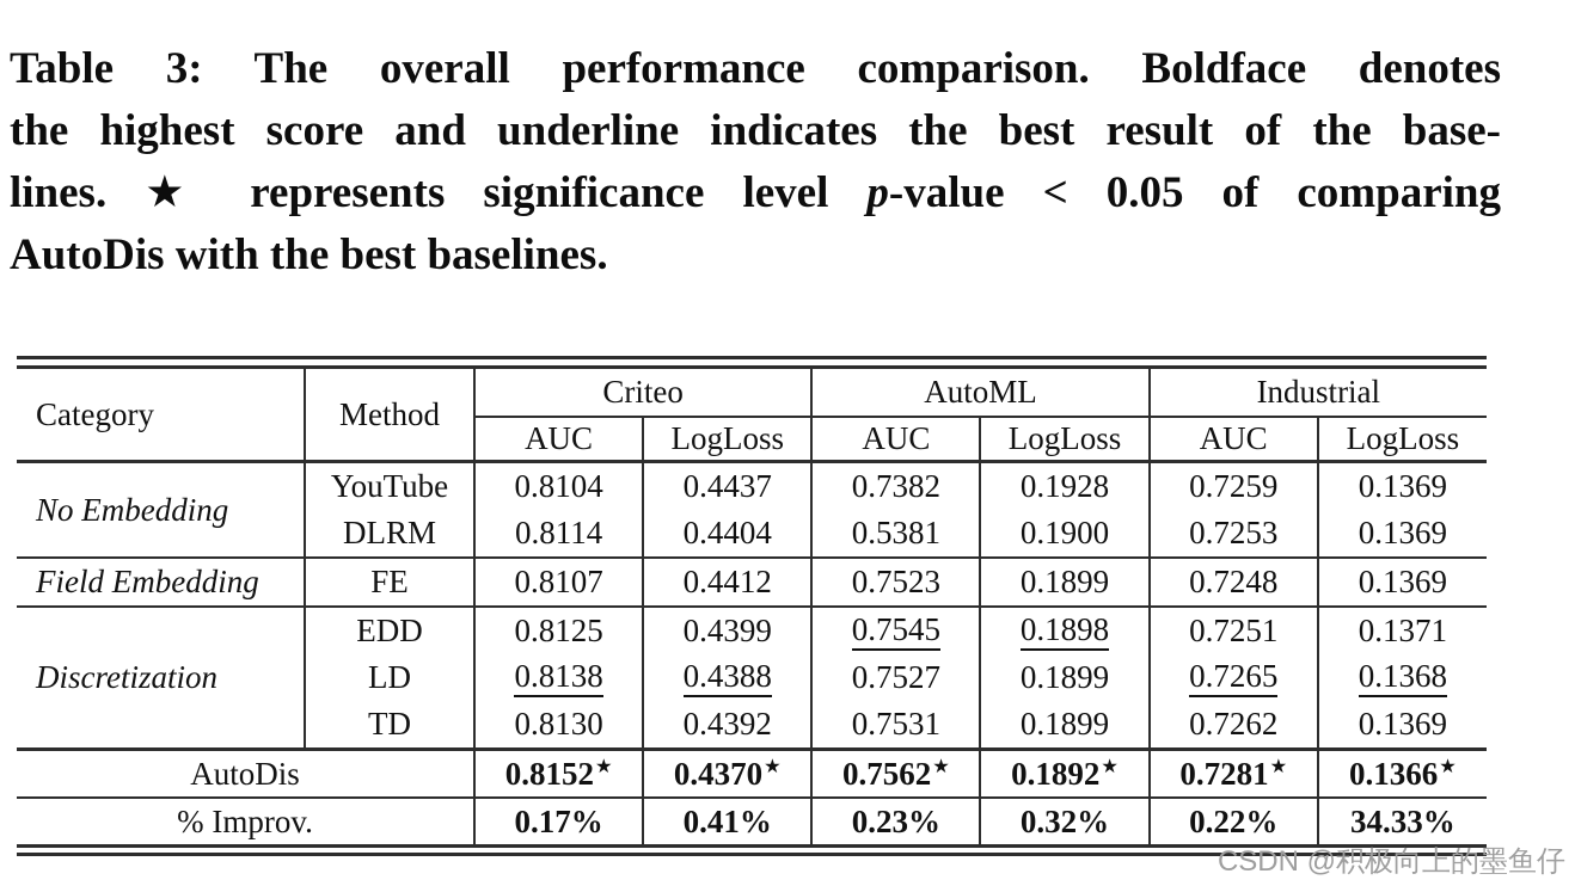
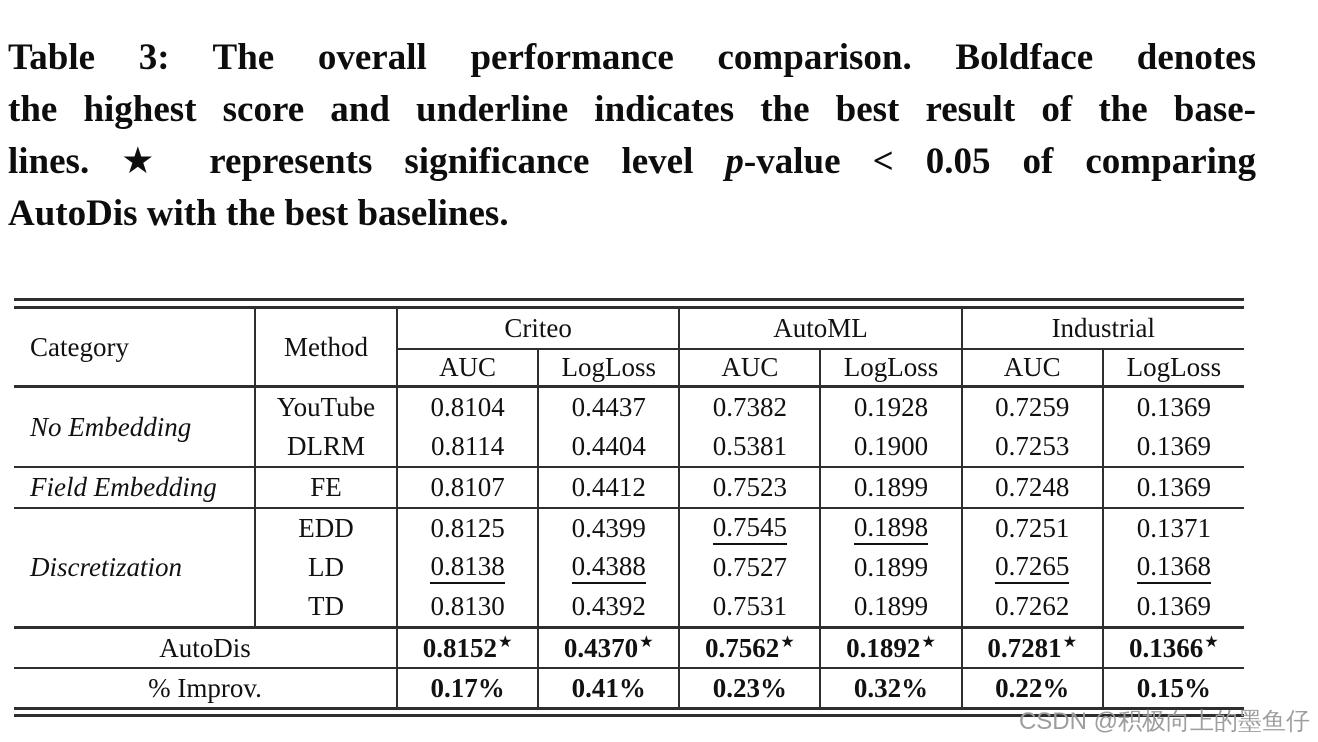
  Table 3: The overall performance comparison. Boldface denotes
  the highest score and underline indicates the best result of the base-
  lines. ★ represents significance level p-value < 0.05 of comparing
  AutoDis with the best baselines.
  Category	Method	Criteo	AutoML	Industrial
  AUC	LogLoss	AUC	LogLoss	AUC	LogLoss
  No Embedding	YouTube	0.8104	0.4437	0.7382	0.1928	0.7259	0.1369
  DLRM	0.8114	0.4404	0.5381	0.1900	0.7253	0.1369
  Field Embedding	FE	0.8107	0.4412	0.7523	0.1899	0.7248	0.1369
  Discretization	EDD	0.8125	0.4399	0.7545	0.1898	0.7251	0.1371
  LD	0.8138	0.4388	0.7527	0.1899	0.7265	0.1368
  TD	0.8130	0.4392	0.7531	0.1899	0.7262	0.1369
  AutoDis	0.8152★	0.4370★	0.7562★	0.1892★	0.7281★	0.1366★
- % Improv.	0.17%	0.41%	0.23%	0.32%	0.22%	34.33%
+ % Improv.	0.17%	0.41%	0.23%	0.32%	0.22%	0.15%
  CSDN @积极向上的墨鱼仔
